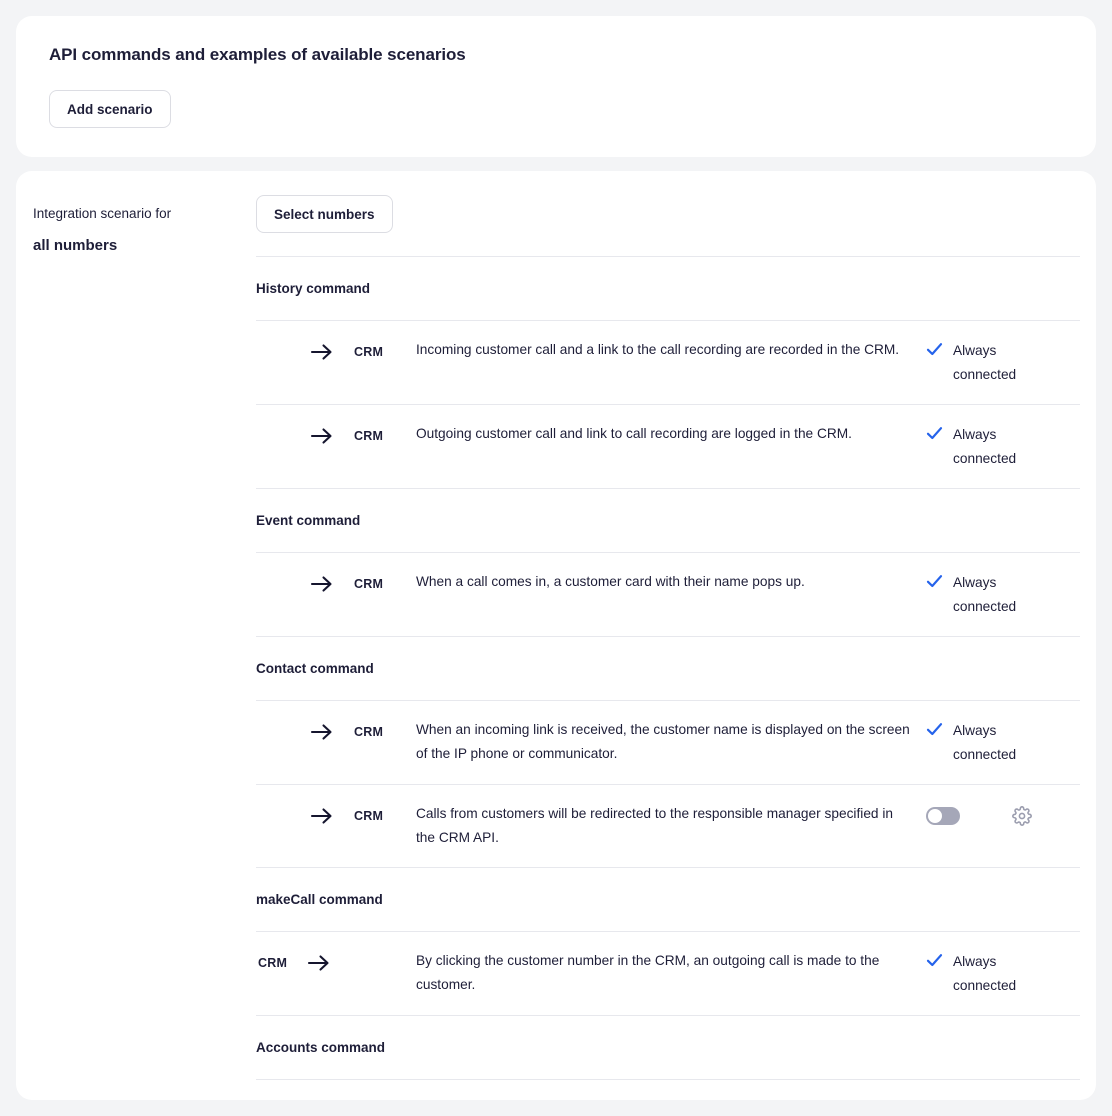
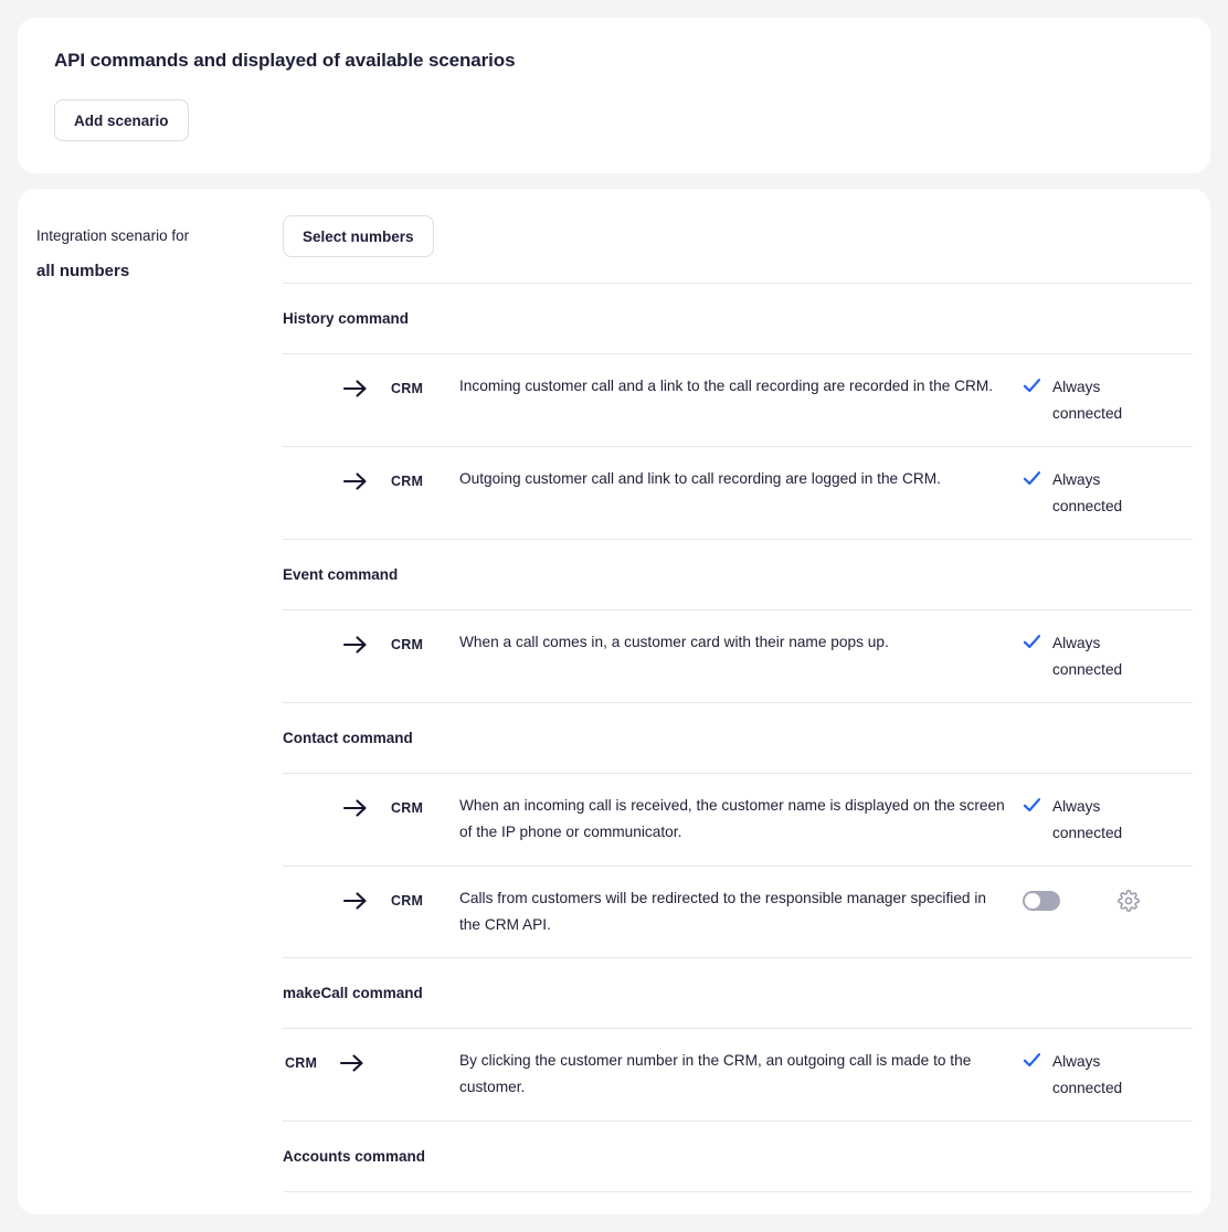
- API commands and examples of available scenarios
+ API commands and displayed of available scenarios
  Add scenario
  Integration scenario for
  all numbers
  Select numbers
  History command
  CRM
  Incoming customer call and a link to the call recording are recorded in the CRM.
  Always connected
  CRM
  Outgoing customer call and link to call recording are logged in the CRM.
  Always connected
  Event command
  CRM
  When a call comes in, a customer card with their name pops up.
  Always connected
  Contact command
  CRM
- When an incoming link is received, the customer name is displayed on the screen of the IP phone or communicator.
+ When an incoming call is received, the customer name is displayed on the screen of the IP phone or communicator.
  Always connected
  CRM
  Calls from customers will be redirected to the responsible manager specified in the CRM API.
  makeCall command
  CRM
  By clicking the customer number in the CRM, an outgoing call is made to the customer.
  Always connected
  Accounts command
